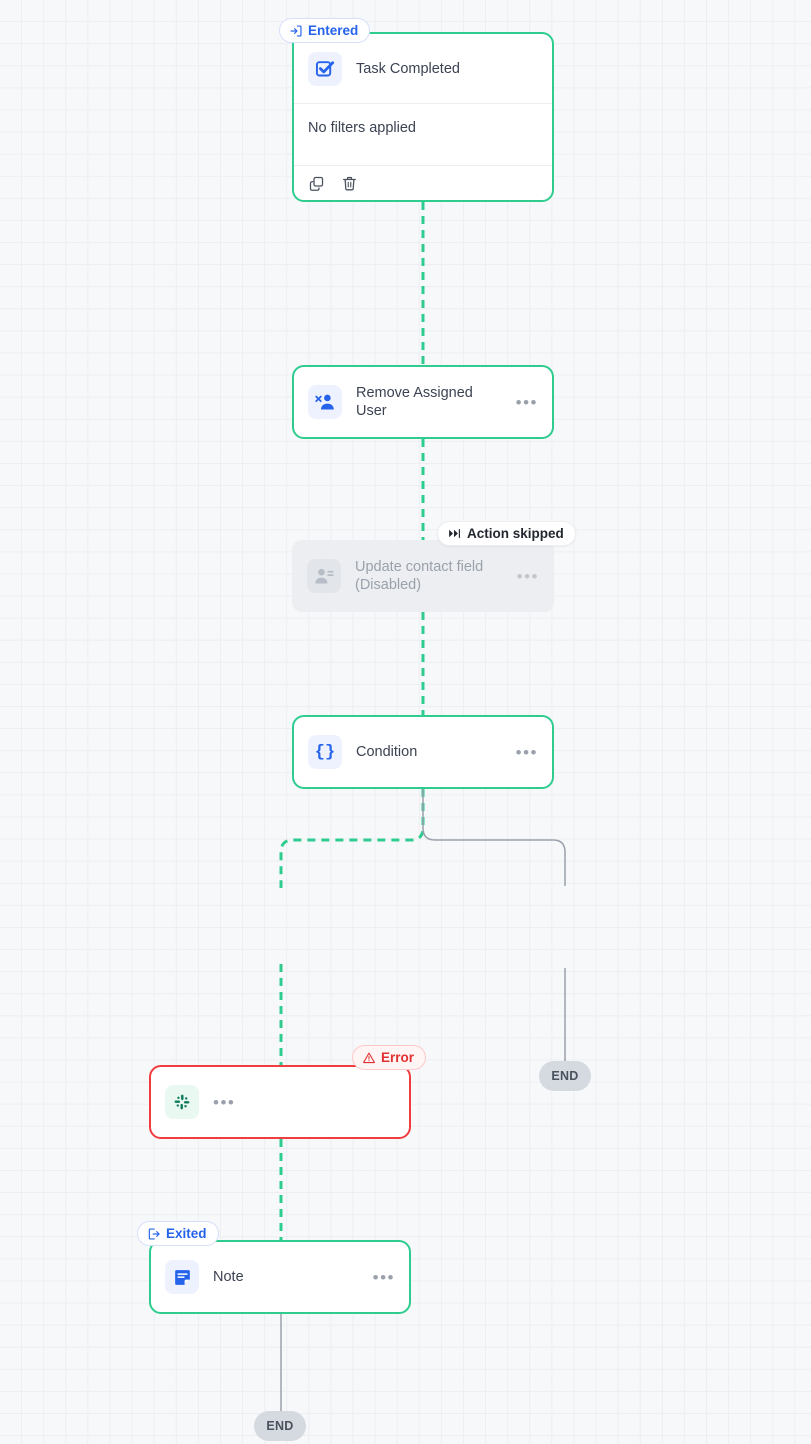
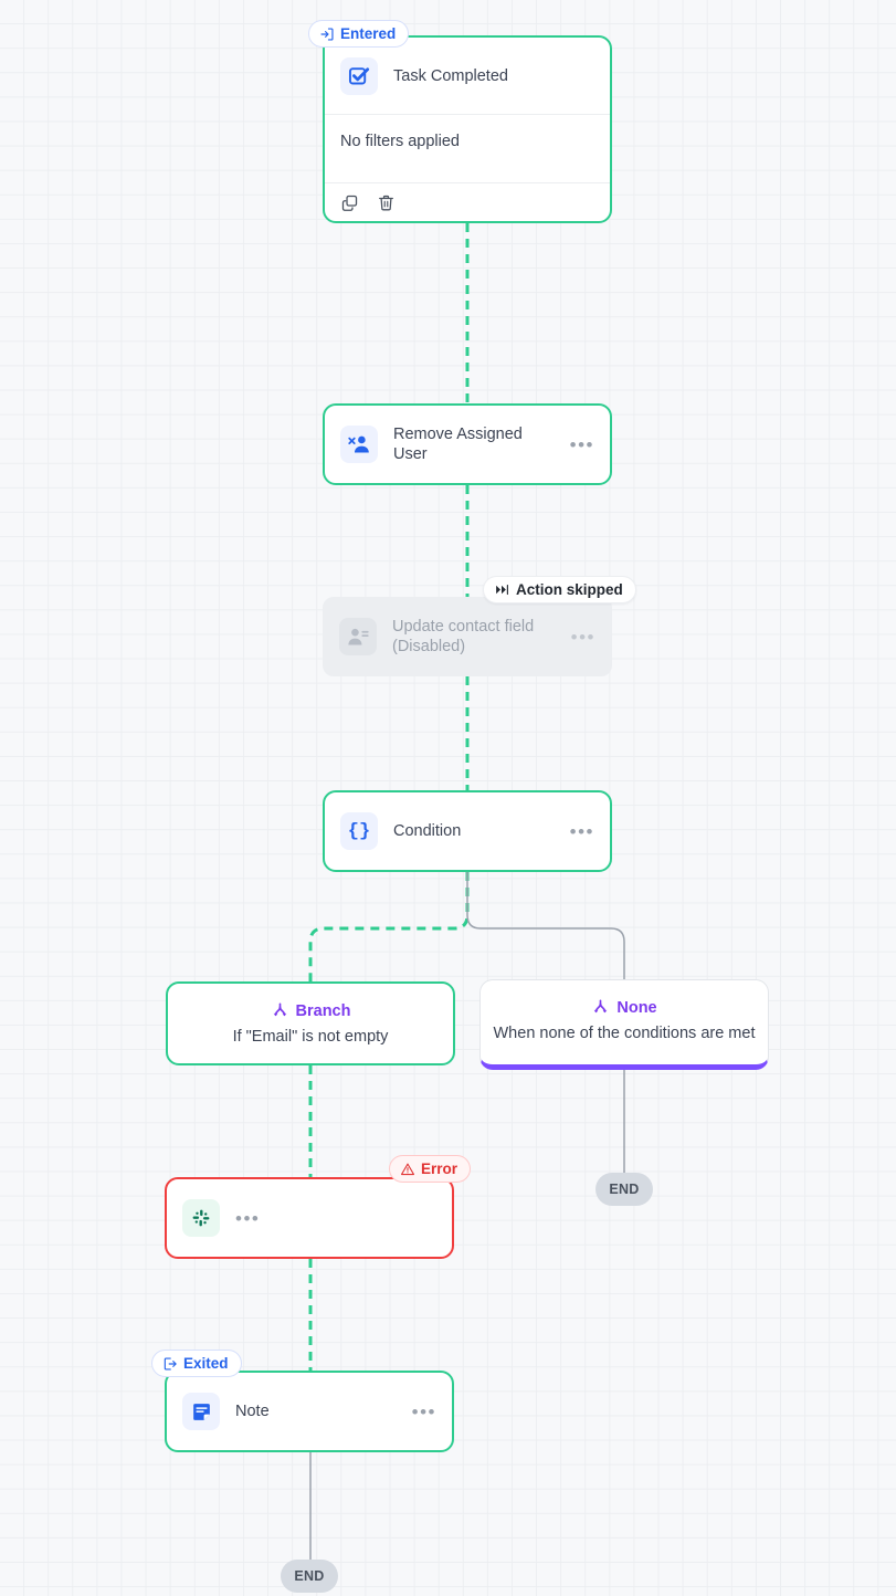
  Task Completed
  No filters applied
  Entered
  Remove Assigned User
  •••
  Update contact field
  (Disabled)
  •••
  Action skipped
  {}
  Condition
  •••
+ Branch
+ If "Email" is not empty
+ None
+ When none of the conditions are met
  •••
  Error
  Note
  •••
  Exited
  END
  END
